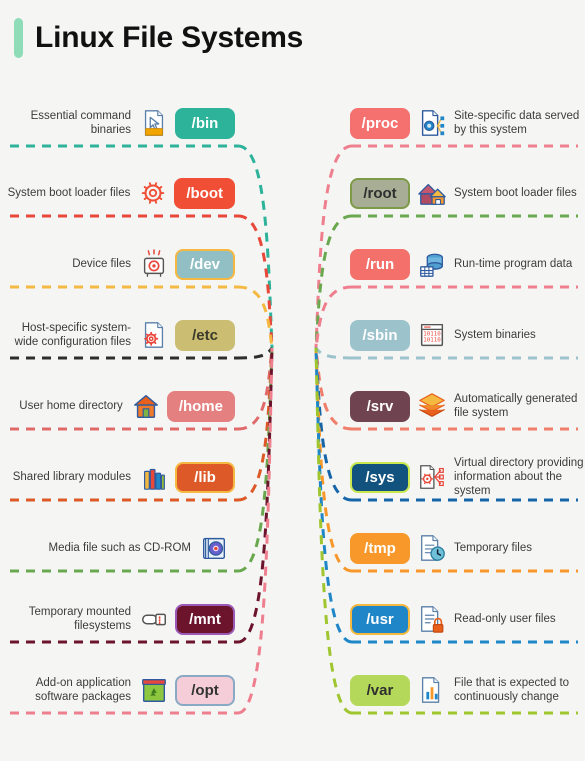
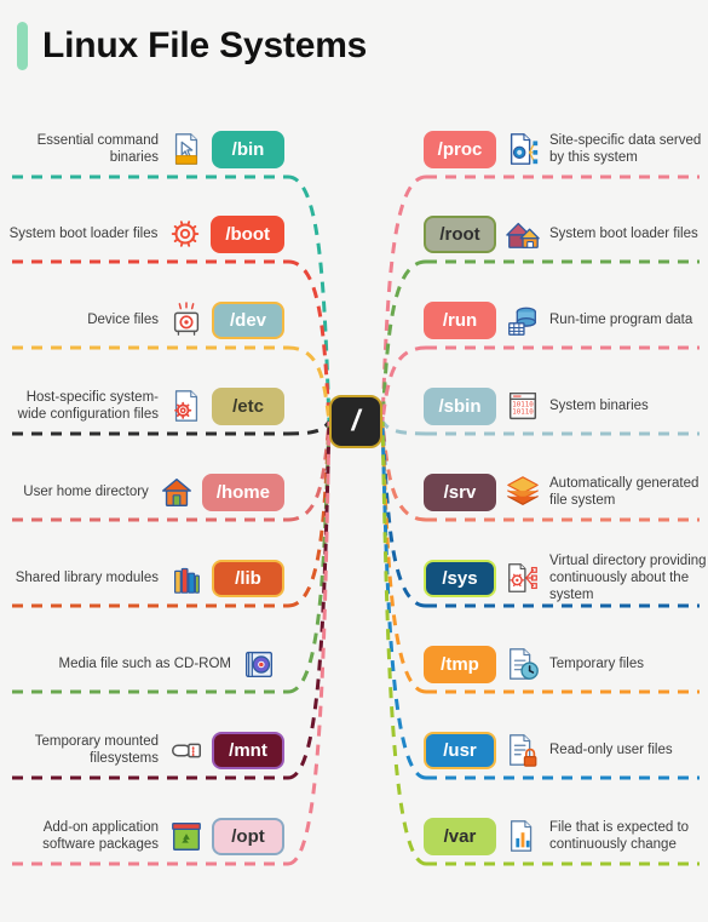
  Linux File Systems
  Essential command binaries
  /bin
  System boot loader files
  /boot
  Device files
  /dev
  Host-specific system-wide configuration files
  /etc
  User home directory
  /home
  Shared library modules
  /lib
  Media file such as CD-ROM
  Temporary mounted filesystems
  /mnt
  Add-on application software packages
  /opt
  /proc
  Site-specific data served by this system
  /root
  System boot loader files
  /run
  Run-time program data
  /sbin
  System binaries
  /srv
  Automatically generated file system
  /sys
- Virtual directory providing information about the system
+ Virtual directory providing continuously about the system
  /tmp
  Temporary files
  /usr
  Read-only user files
  /var
  File that is expected to continuously change
+ /
